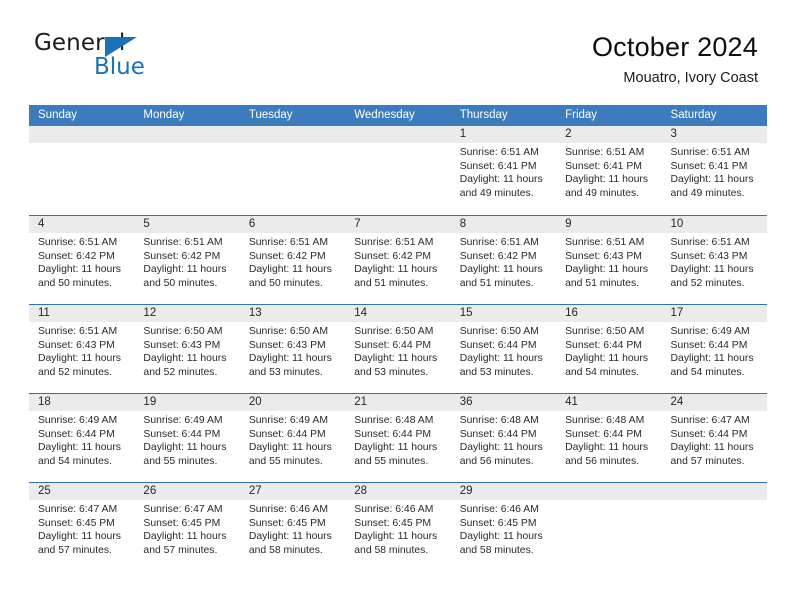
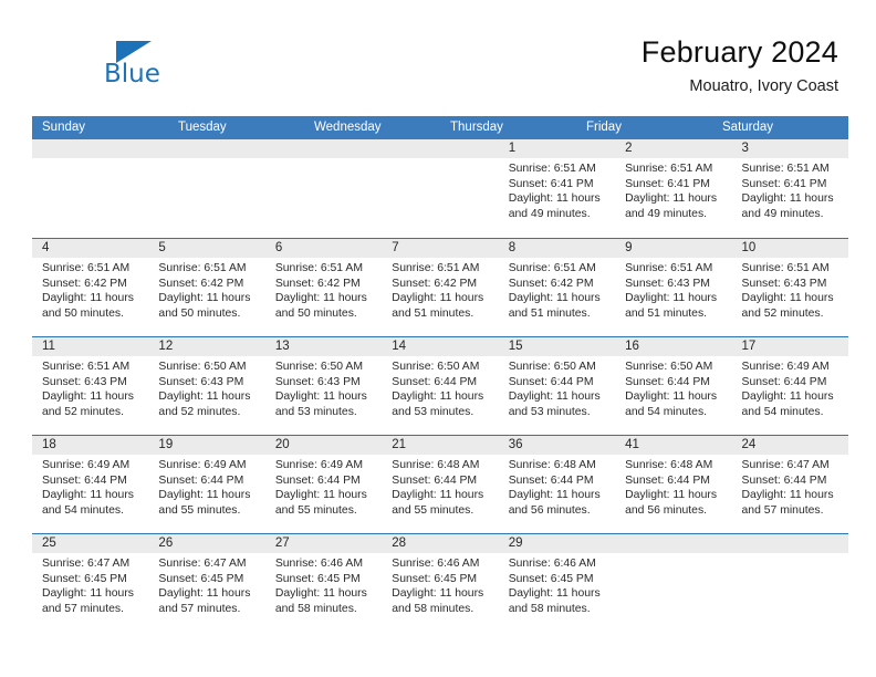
- General
  Blue
- October 2024
+ February 2024
  Mouatro, Ivory Coast
  Sunday
- Monday
  Tuesday
  Wednesday
  Thursday
  Friday
  Saturday
  1
  Sunrise: 6:51 AM
  Sunset: 6:41 PM
  Daylight: 11 hours and 49 minutes.
  2
  Sunrise: 6:51 AM
  Sunset: 6:41 PM
  Daylight: 11 hours and 49 minutes.
  3
  Sunrise: 6:51 AM
  Sunset: 6:41 PM
  Daylight: 11 hours and 49 minutes.
  4
  Sunrise: 6:51 AM
  Sunset: 6:42 PM
  Daylight: 11 hours and 50 minutes.
  5
  Sunrise: 6:51 AM
  Sunset: 6:42 PM
  Daylight: 11 hours and 50 minutes.
  6
  Sunrise: 6:51 AM
  Sunset: 6:42 PM
  Daylight: 11 hours and 50 minutes.
  7
  Sunrise: 6:51 AM
  Sunset: 6:42 PM
  Daylight: 11 hours and 51 minutes.
  8
  Sunrise: 6:51 AM
  Sunset: 6:42 PM
  Daylight: 11 hours and 51 minutes.
  9
  Sunrise: 6:51 AM
  Sunset: 6:43 PM
  Daylight: 11 hours and 51 minutes.
  10
  Sunrise: 6:51 AM
  Sunset: 6:43 PM
  Daylight: 11 hours and 52 minutes.
  11
  Sunrise: 6:51 AM
  Sunset: 6:43 PM
  Daylight: 11 hours and 52 minutes.
  12
  Sunrise: 6:50 AM
  Sunset: 6:43 PM
  Daylight: 11 hours and 52 minutes.
  13
  Sunrise: 6:50 AM
  Sunset: 6:43 PM
  Daylight: 11 hours and 53 minutes.
  14
  Sunrise: 6:50 AM
  Sunset: 6:44 PM
  Daylight: 11 hours and 53 minutes.
  15
  Sunrise: 6:50 AM
  Sunset: 6:44 PM
  Daylight: 11 hours and 53 minutes.
  16
  Sunrise: 6:50 AM
  Sunset: 6:44 PM
  Daylight: 11 hours and 54 minutes.
  17
  Sunrise: 6:49 AM
  Sunset: 6:44 PM
  Daylight: 11 hours and 54 minutes.
  18
  Sunrise: 6:49 AM
  Sunset: 6:44 PM
  Daylight: 11 hours and 54 minutes.
  19
  Sunrise: 6:49 AM
  Sunset: 6:44 PM
  Daylight: 11 hours and 55 minutes.
  20
  Sunrise: 6:49 AM
  Sunset: 6:44 PM
  Daylight: 11 hours and 55 minutes.
  21
  Sunrise: 6:48 AM
  Sunset: 6:44 PM
  Daylight: 11 hours and 55 minutes.
  36
  Sunrise: 6:48 AM
  Sunset: 6:44 PM
  Daylight: 11 hours and 56 minutes.
  41
  Sunrise: 6:48 AM
  Sunset: 6:44 PM
  Daylight: 11 hours and 56 minutes.
  24
  Sunrise: 6:47 AM
  Sunset: 6:44 PM
  Daylight: 11 hours and 57 minutes.
  25
  Sunrise: 6:47 AM
  Sunset: 6:45 PM
  Daylight: 11 hours and 57 minutes.
  26
  Sunrise: 6:47 AM
  Sunset: 6:45 PM
  Daylight: 11 hours and 57 minutes.
  27
  Sunrise: 6:46 AM
  Sunset: 6:45 PM
  Daylight: 11 hours and 58 minutes.
  28
  Sunrise: 6:46 AM
  Sunset: 6:45 PM
  Daylight: 11 hours and 58 minutes.
  29
  Sunrise: 6:46 AM
  Sunset: 6:45 PM
  Daylight: 11 hours and 58 minutes.
